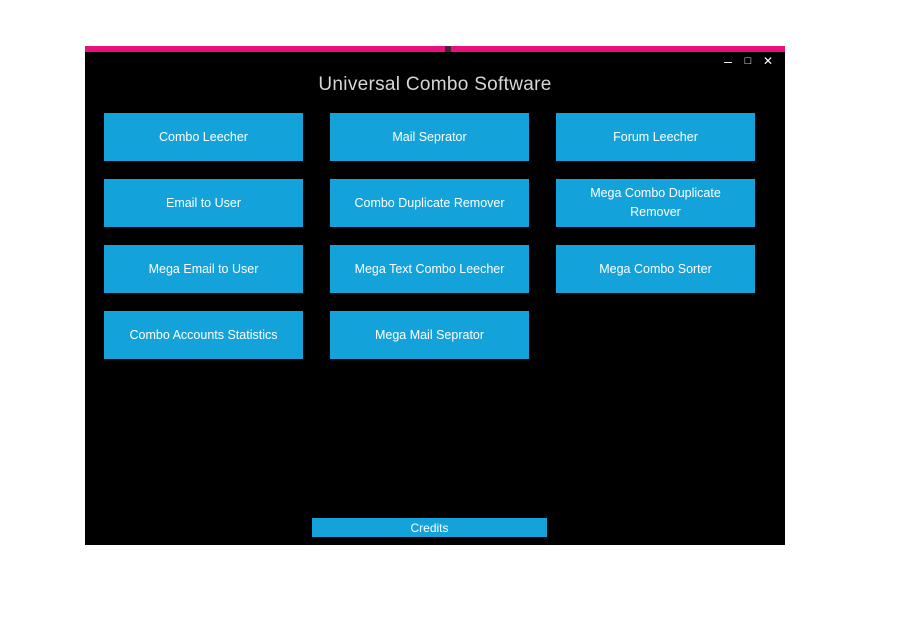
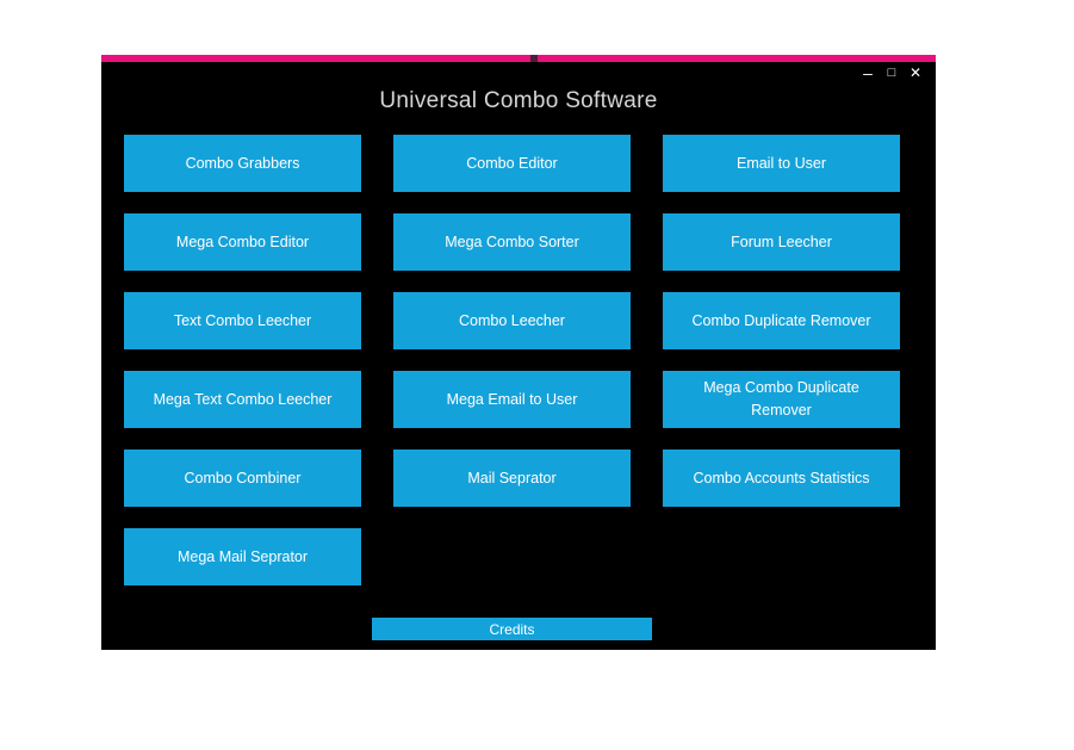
  –
  □
  ✕
  Universal Combo Software
+ Combo Grabbers
+ Combo Editor
- Combo Leecher
+ Email to User
+ Mega Combo Editor
- Mail Seprator
+ Mega Combo Sorter
  Forum Leecher
+ Text Combo Leecher
- Email to User
+ Combo Leecher
  Combo Duplicate Remover
- Mega Combo Duplicate Remover
+ Mega Text Combo Leecher
  Mega Email to User
- Mega Text Combo Leecher
+ Mega Combo Duplicate Remover
+ Combo Combiner
- Mega Combo Sorter
+ Mail Seprator
  Combo Accounts Statistics
  Mega Mail Seprator
  Credits
